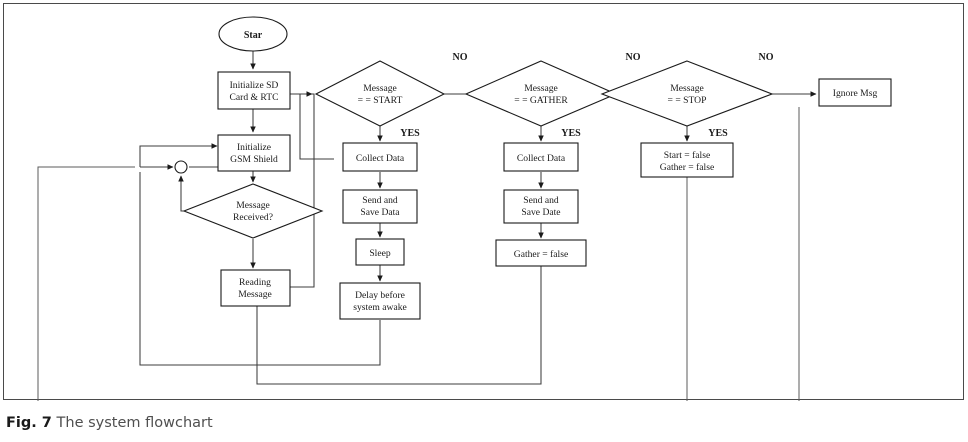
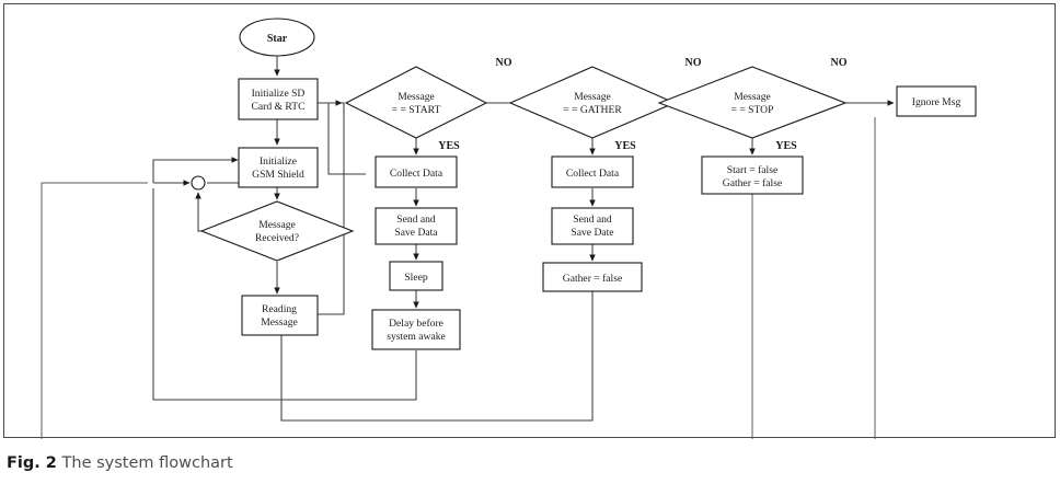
  Star
  Initialize SD
  Card & RTC
  Initialize
  GSM Shield
  Message
  Received?
  Reading
  Message
  Message
  = = START
  Message
  = = GATHER
  Message
  = = STOP
  Ignore Msg
  Collect Data
  Send and
  Save Data
  Sleep
  Delay before
  system awake
  Collect Data
  Send and
  Save Date
  Gather = false
  Start = false
  Gather = false
  NO
  YES
  NO
  YES
  NO
  YES
- Fig. 7 The system flowchart
+ Fig. 2 The system flowchart
